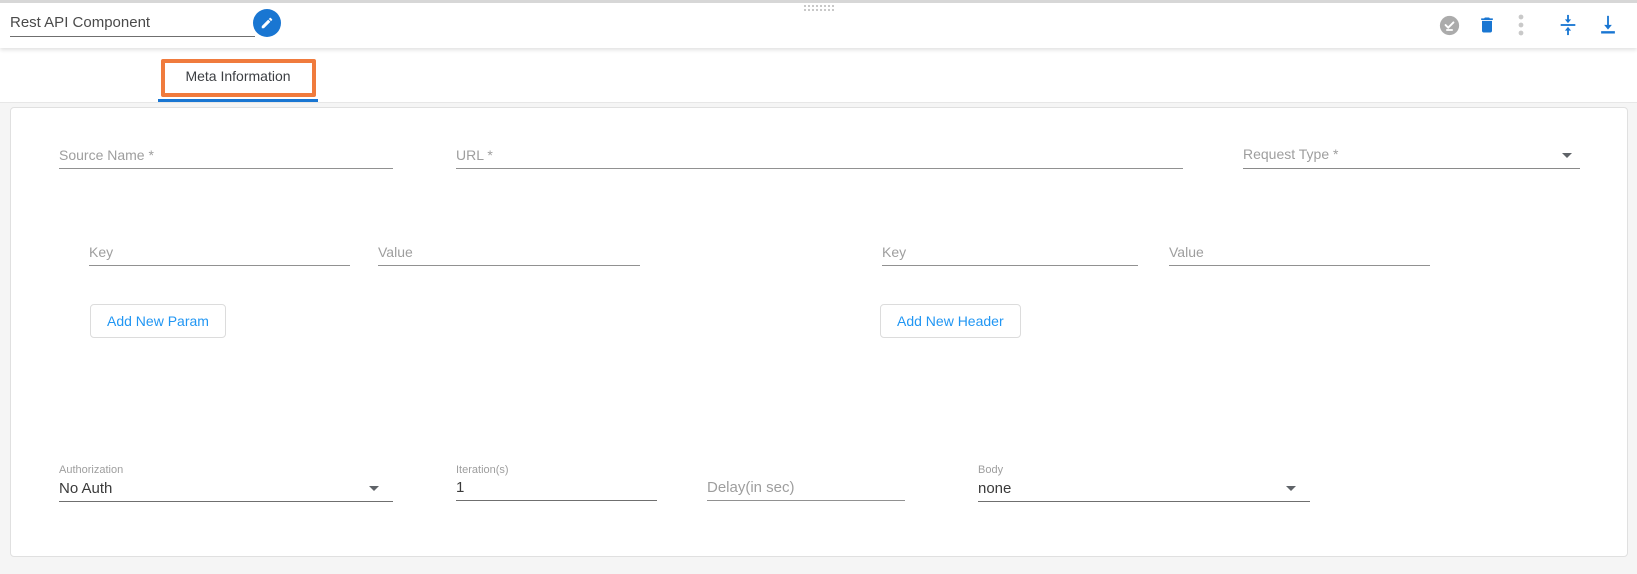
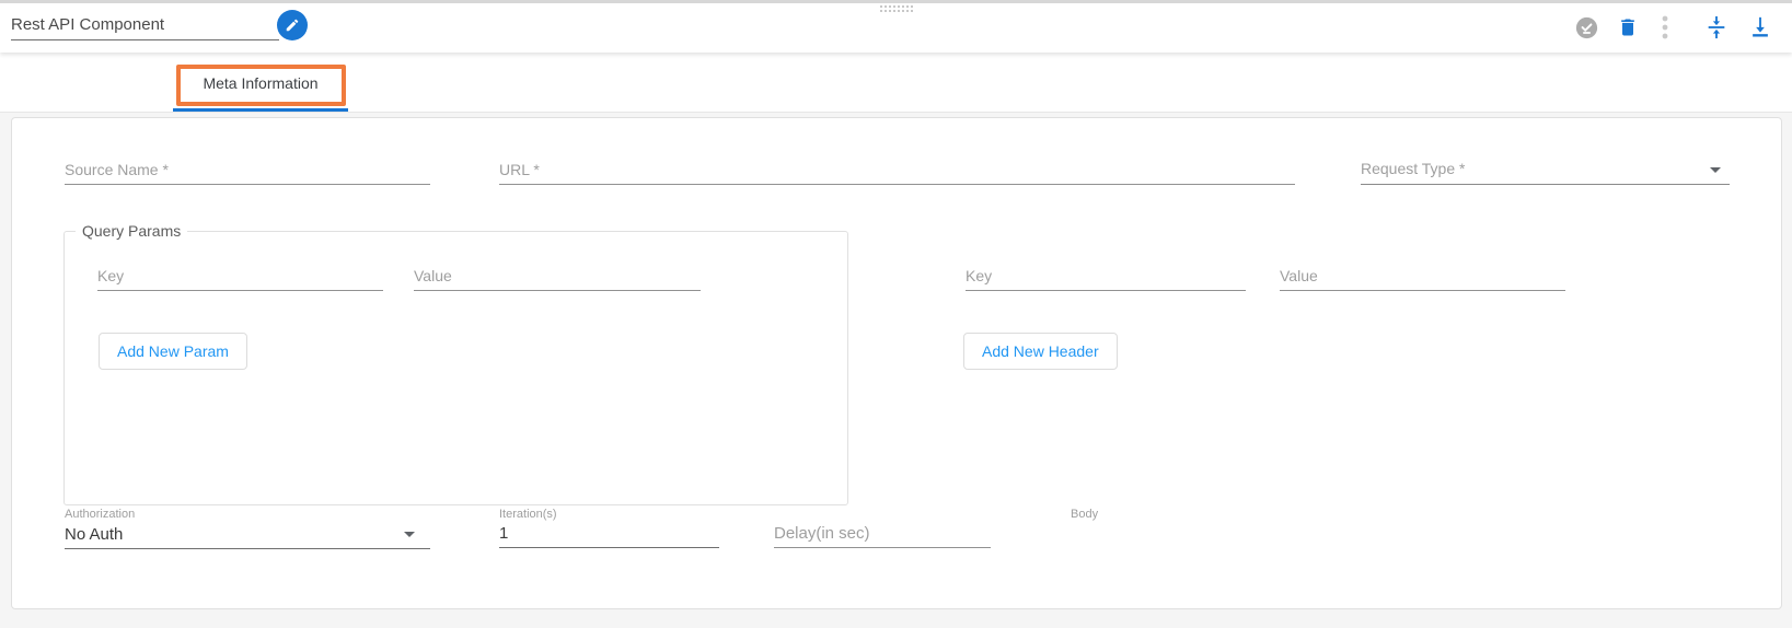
  Rest API Component
  Meta Information
  Source Name *
  URL *
  Request Type *
+ Query Params
  Key
  Value
  Add New Param
  Key
  Value
  Add New Header
  Authorization
  No Auth
  Iteration(s)
  1
  Delay(in sec)
  Body
- none
